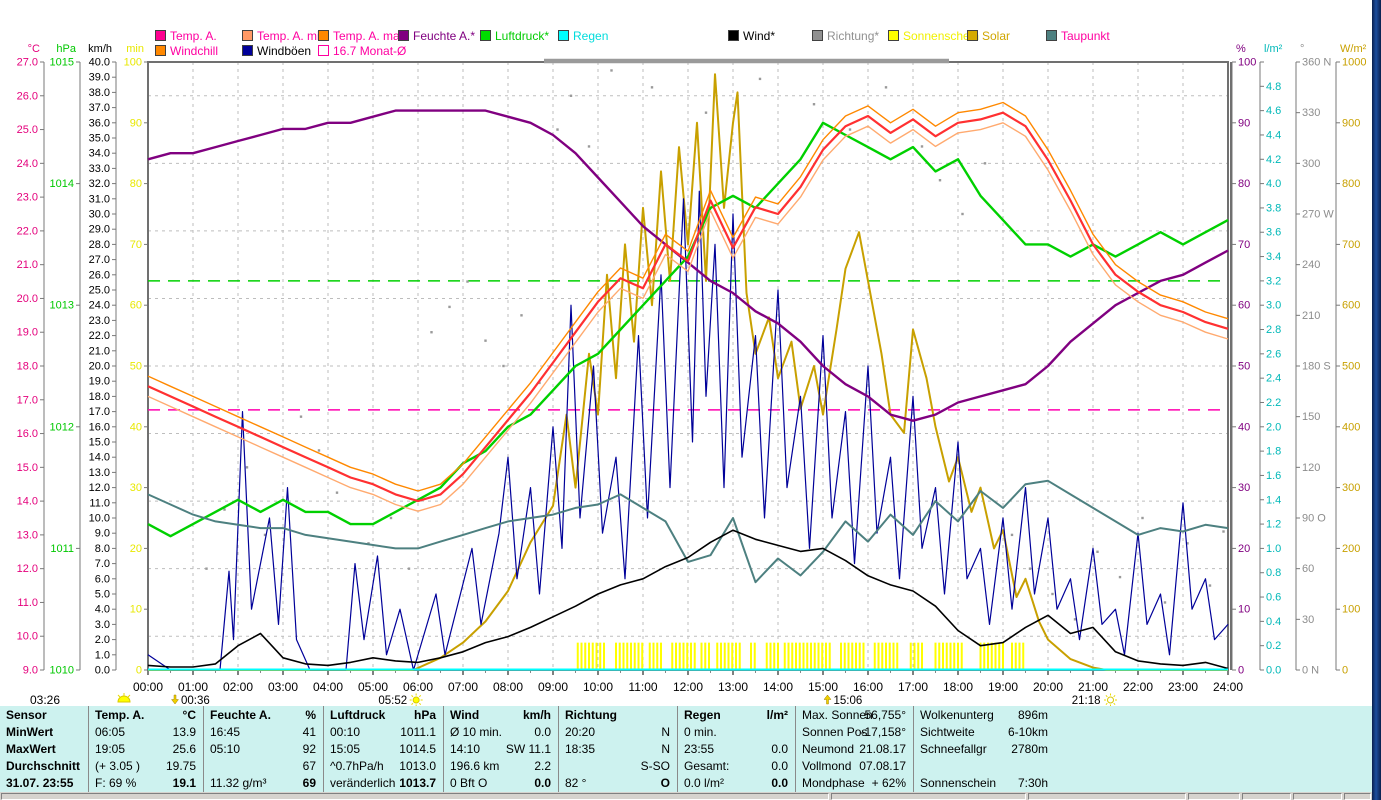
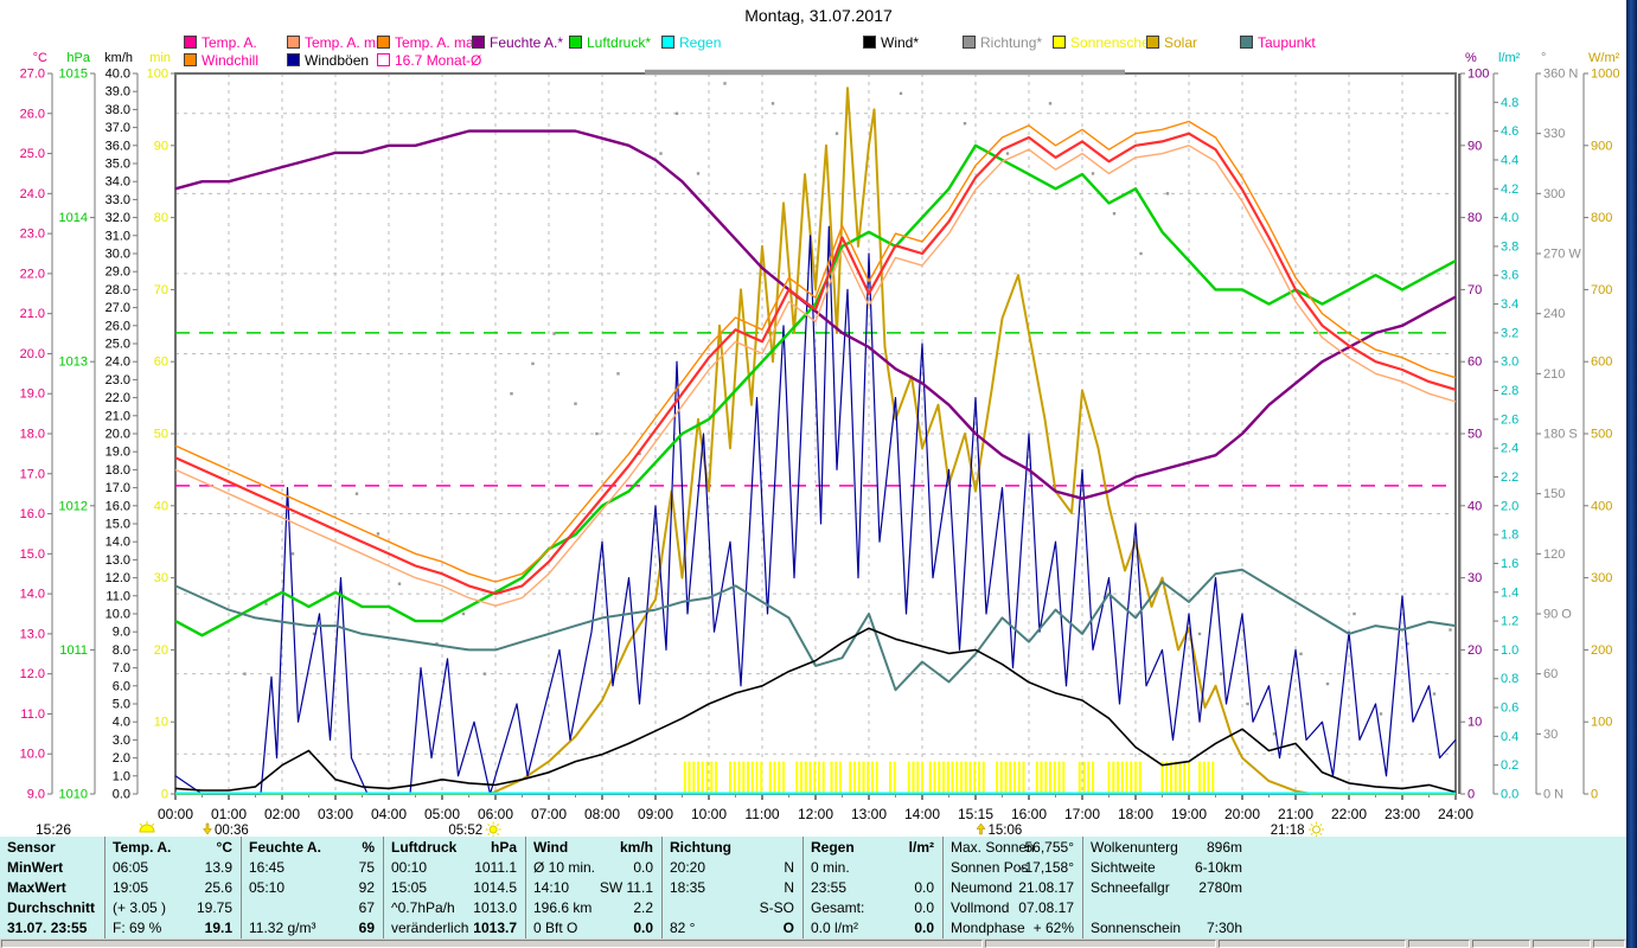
+ Montag, 31.07.2017
  9.0
  10.0
  11.0
  12.0
  13.0
  14.0
  15.0
  16.0
  17.0
  18.0
  19.0
  20.0
  21.0
  22.0
  23.0
  24.0
  25.0
  26.0
  27.0
  °C
  1010
  1011
  1012
  1013
  1014
  1015
  hPa
  0.0
  1.0
  2.0
  3.0
  4.0
  5.0
  6.0
  7.0
  8.0
  9.0
  10.0
  11.0
  12.0
  13.0
  14.0
  15.0
  16.0
  17.0
  18.0
  19.0
  20.0
  21.0
  22.0
  23.0
  24.0
  25.0
  26.0
  27.0
  28.0
  29.0
  30.0
  31.0
  32.0
  33.0
  34.0
  35.0
  36.0
  37.0
  38.0
  39.0
  40.0
  km/h
  0
  10
  20
  30
  40
  50
  60
  70
  80
  90
  100
  min
  0
  10
  20
  30
  40
  50
  60
  70
  80
  90
  100
  %
  0.0
  0.2
  0.4
  0.6
  0.8
  1.0
  1.2
  1.4
  1.6
  1.8
  2.0
  2.2
  2.4
  2.6
  2.8
  3.0
  3.2
  3.4
  3.6
  3.8
  4.0
  4.2
  4.4
  4.6
  4.8
  l/m²
  0 N
  30
  60
  90 O
  120
  150
  180 S
  210
  240
  270 W
  300
  330
  360 N
  °
  0
  100
  200
  300
  400
  500
  600
  700
  800
  900
  1000
  W/m²
  00:00
  01:00
  02:00
  03:00
  04:00
  05:00
  06:00
  07:00
  08:00
  09:00
  10:00
  11:00
  12:00
  13:00
  14:00
- 15:00
+ 15:15
  16:00
  17:00
  18:00
  19:00
  20:00
  21:00
  22:00
  23:00
  24:00
  00:36
  05:52
  15:06
  21:18
- 03:26
+ 15:26
  Temp. A.
  Temp. A. m
  Temp. A. ma
  Feuchte A.*
  Luftdruck*
  Regen
  Wind*
  Richtung*
  Sonnensch
  Solar
  Taupunkt
  Windchill
  Windböen
  16.7 Monat-Ø
  Sensor
  MinWert
  MaxWert
  Durchschnitt
  31.07. 23:55
  Temp. A.
  °C
  06:05
  13.9
  19:05
  25.6
  (+ 3.05 )
  19.75
  F: 69 %
  19.1
  Feuchte A.
  %
  16:45
- 41
+ 75
  05:10
  92
  67
  11.32 g/m³
  69
  Luftdruck
  hPa
  00:10
  1011.1
  15:05
  1014.5
  ^0.7hPa/h
  1013.0
  veränderlich
  1013.7
  Wind
  km/h
  Ø 10 min.
  0.0
  14:10
  SW 11.1
  196.6 km
  2.2
  0 Bft O
  0.0
  Richtung
  20:20
  N
  18:35
  N
  S-SO
  82 °
  O
  Regen
  l/m²
  0 min.
  23:55
  0.0
  Gesamt:
  0.0
  0.0 l/m²
  0.0
  Max. Sonnen
  56,755°
  Sonnen Pos
  -17,158°
  Neumond
  21.08.17
  Vollmond
  07.08.17
  Mondphase
  + 62%
  Wolkenunterg
  896m
  Sichtweite
  6-10km
  Schneefallgr
  2780m
  Sonnenschein
  7:30h
